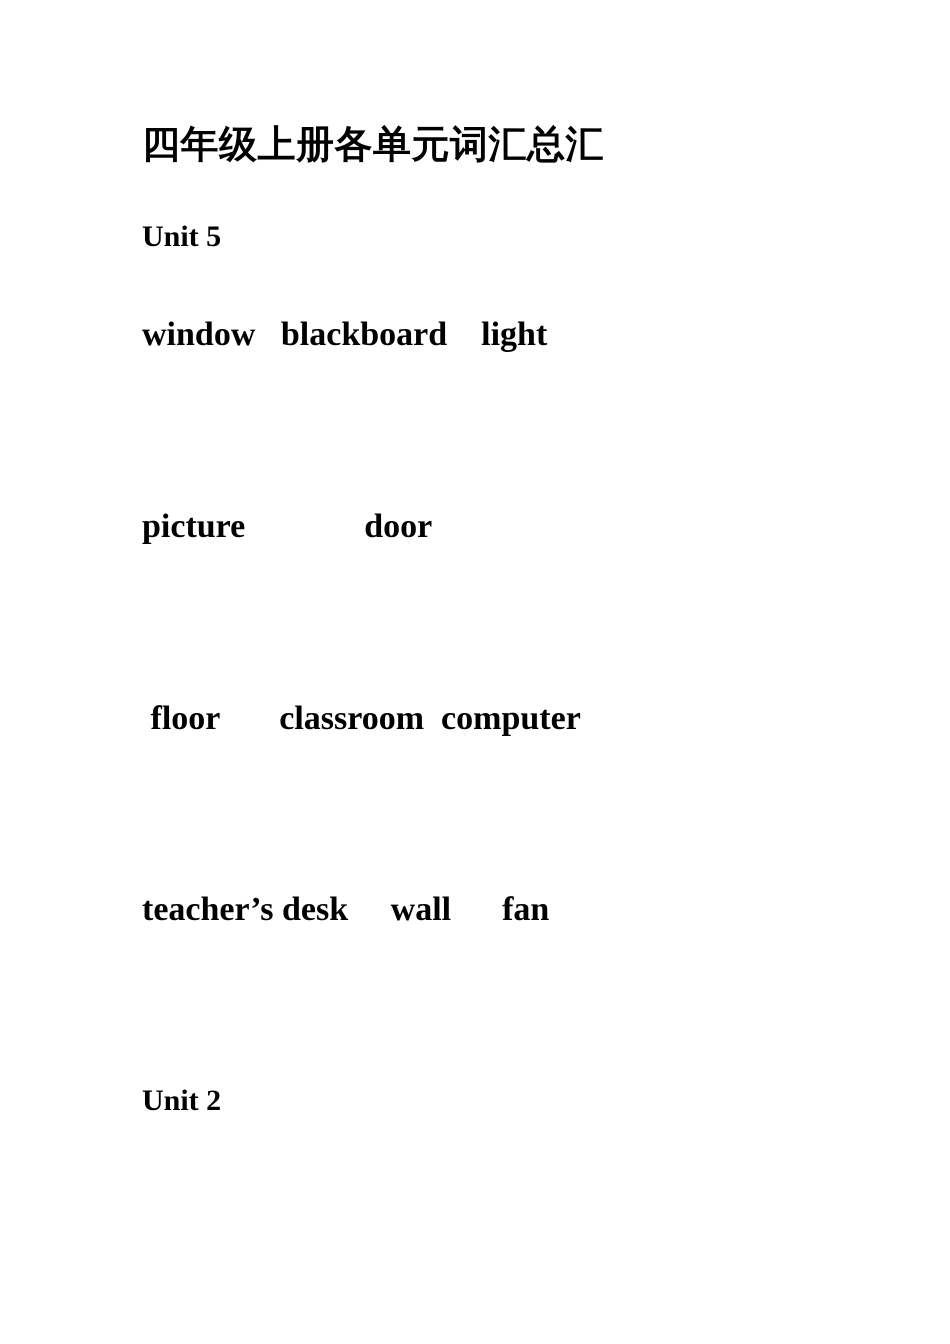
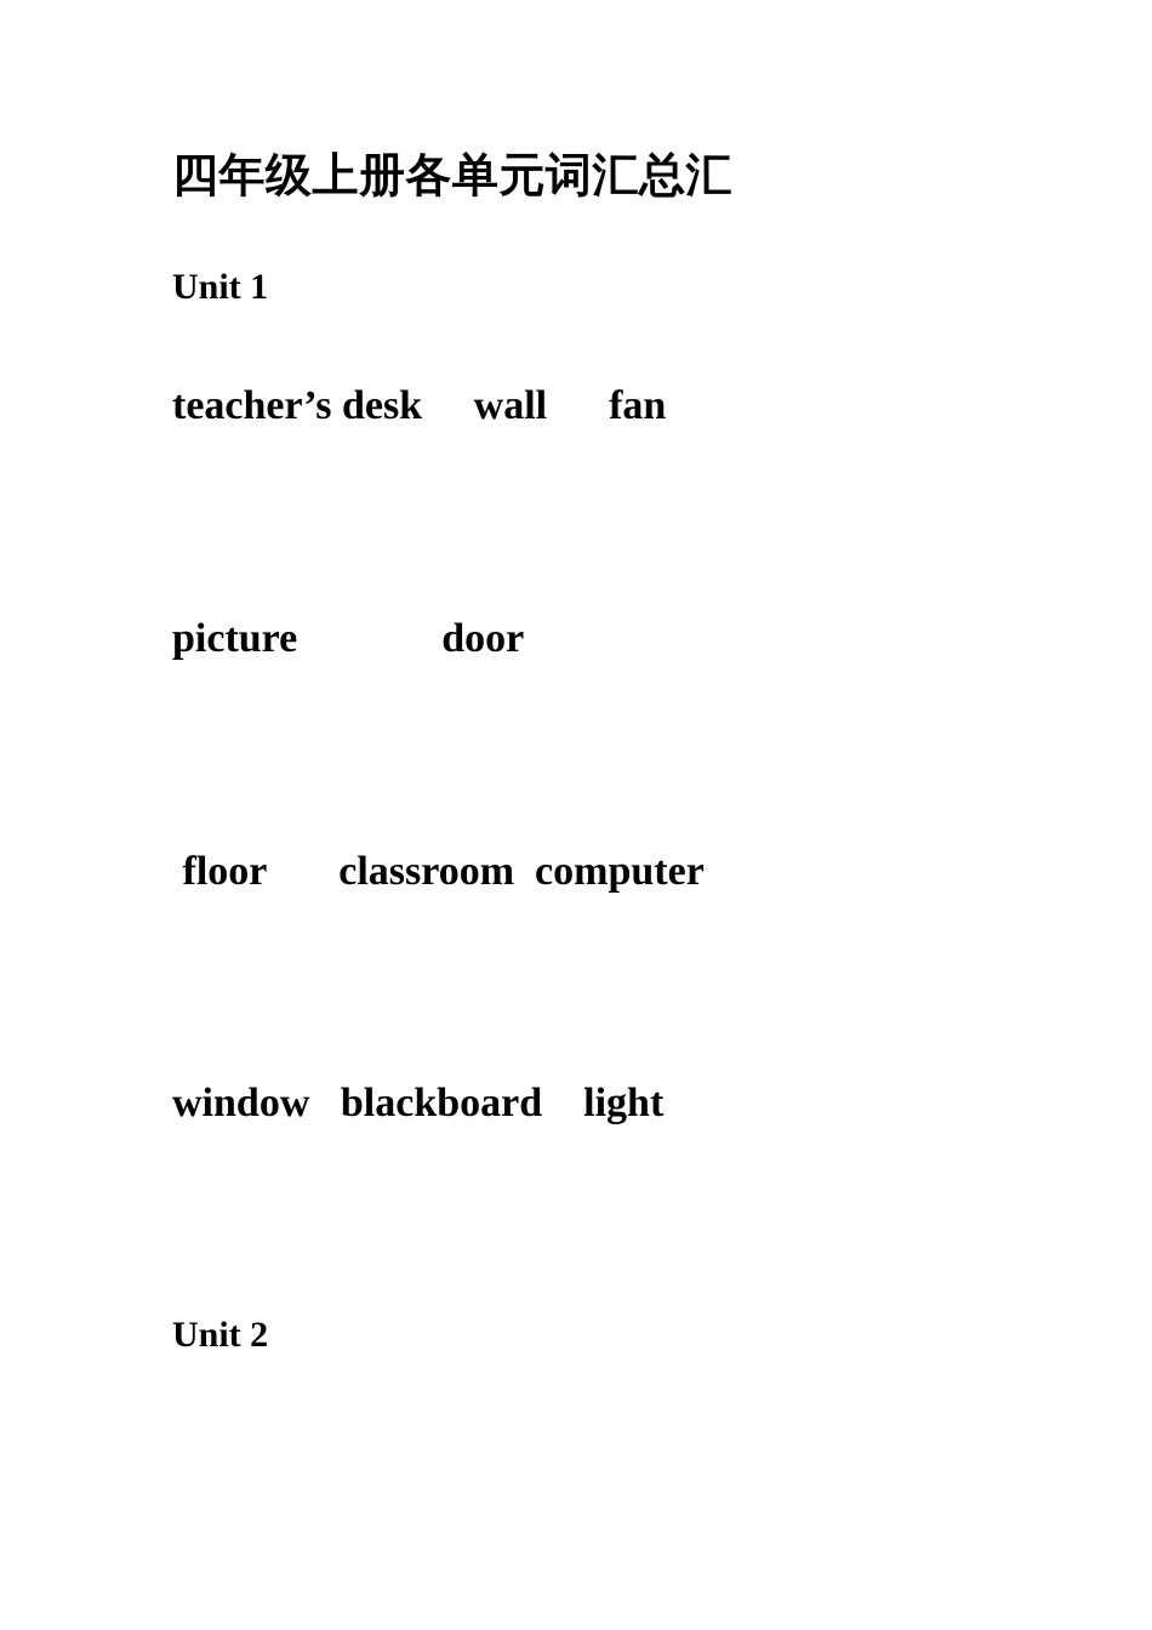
  四年级上册各单元词汇总汇
- Unit 5
+ Unit 1
- window blackboard light
+ teacher’s desk wall fan
  picture door
  floor classroom computer
- teacher’s desk wall fan
+ window blackboard light
  Unit 2
